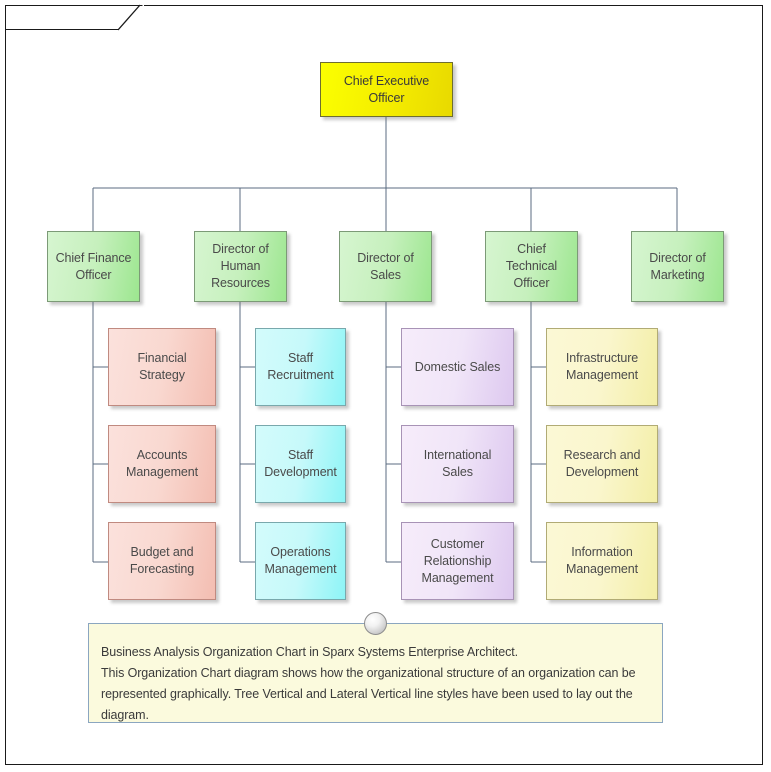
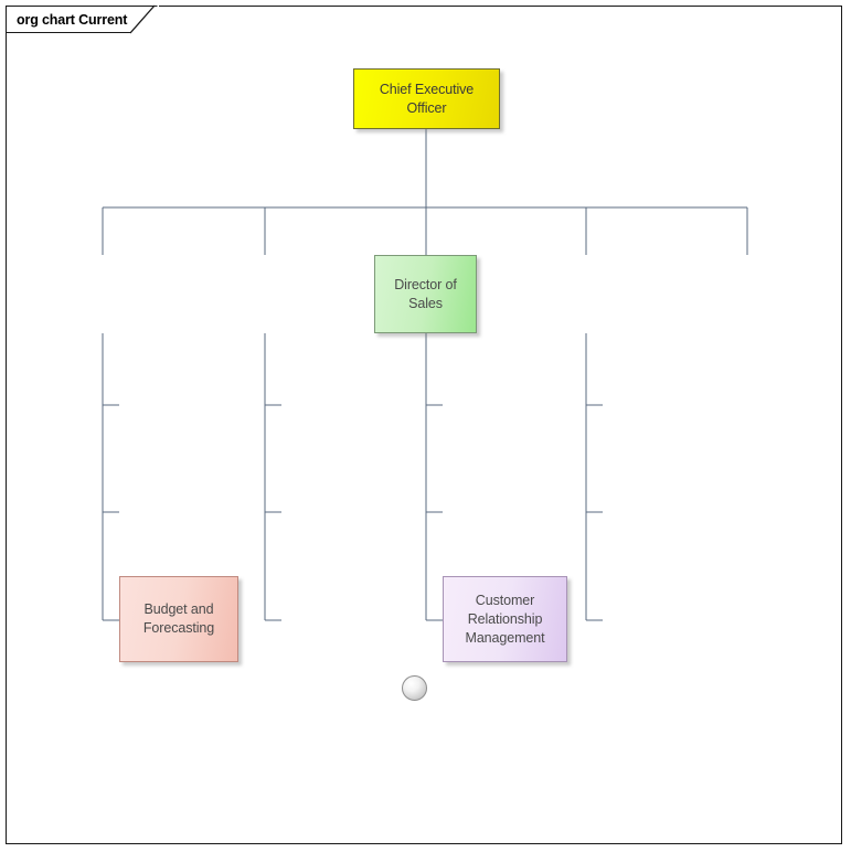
+ org chart Current
  Chief Executive Officer
- Chief Finance Officer
- Director of Human Resources
  Director of Sales
- Chief Technical Officer
- Director of Marketing
- Financial Strategy
- Accounts Management
  Budget and Forecasting
- Staff Recruitment
- Staff Development
- Operations Management
- Domestic Sales
- International Sales
  Customer Relationship Management
- Infrastructure Management
- Research and Development
- Information Management
- Business Analysis Organization Chart in Sparx Systems Enterprise Architect.
- This Organization Chart diagram shows how the organizational structure of an organization can be represented graphically. Tree Vertical and Lateral Vertical line styles have been used to lay out the diagram.
